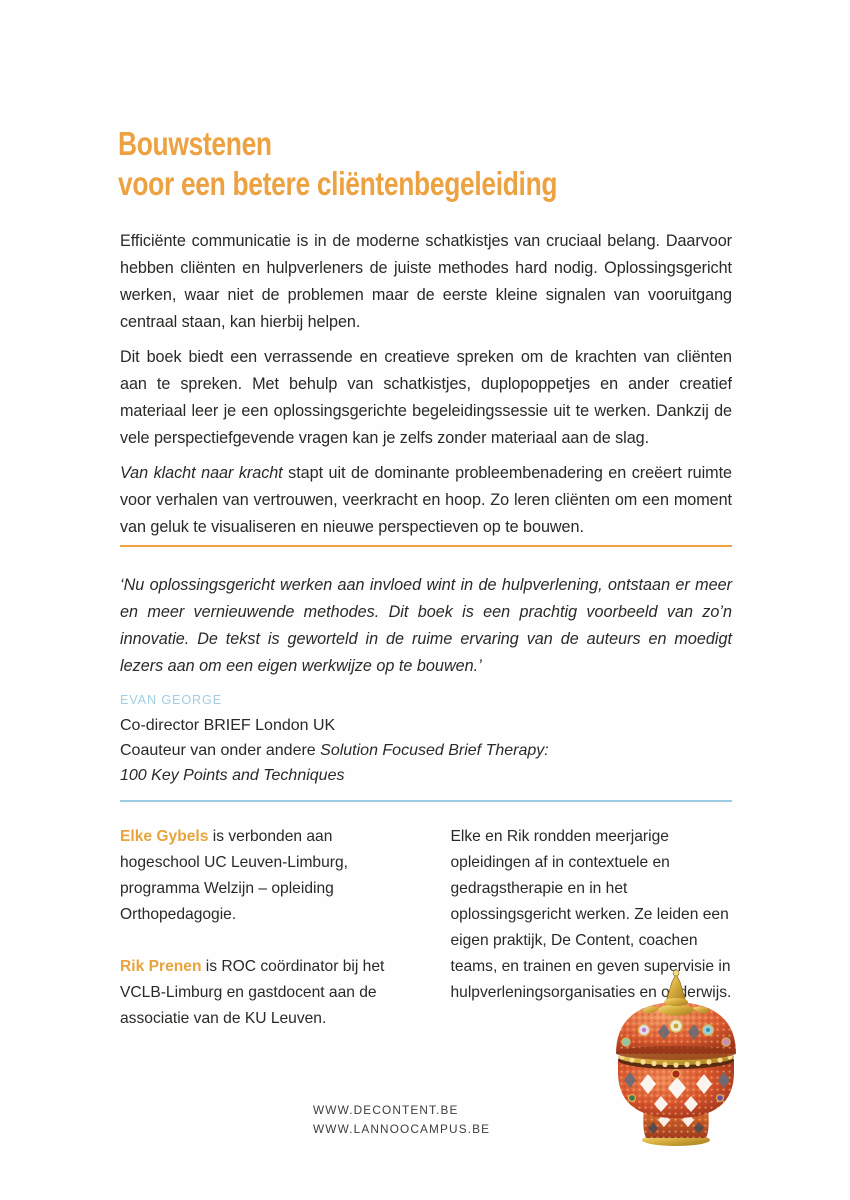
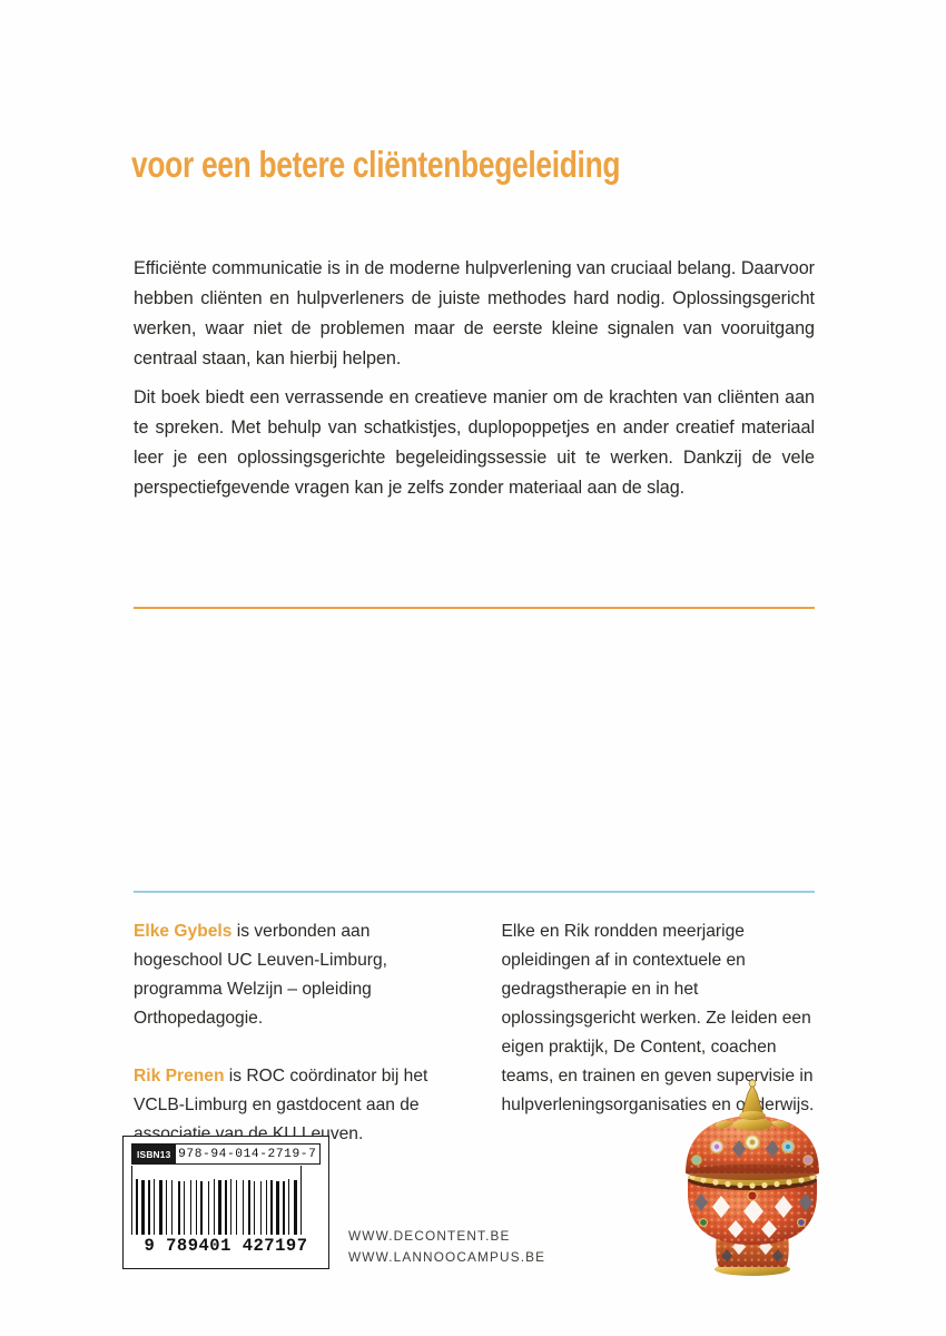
- Bouwstenen
  voor een betere cliëntenbegeleiding
- Efficiënte communicatie is in de moderne schatkistjes van cruciaal belang. Daarvoor hebben cliënten en hulpverleners de juiste methodes hard nodig. Oplossingsgericht werken, waar niet de problemen maar de eerste kleine signalen van vooruitgang centraal staan, kan hierbij helpen.
+ Efficiënte communicatie is in de moderne hulpverlening van cruciaal belang. Daarvoor hebben cliënten en hulpverleners de juiste methodes hard nodig. Oplossingsgericht werken, waar niet de problemen maar de eerste kleine signalen van vooruitgang centraal staan, kan hierbij helpen.
- Dit boek biedt een verrassende en creatieve spreken om de krachten van cliënten aan te spreken. Met behulp van schatkistjes, duplopoppetjes en ander creatief materiaal leer je een oplossingsgerichte begeleidingssessie uit te werken. Dankzij de vele perspectiefgevende vragen kan je zelfs zonder materiaal aan de slag.
+ Dit boek biedt een verrassende en creatieve manier om de krachten van cliënten aan te spreken. Met behulp van schatkistjes, duplopoppetjes en ander creatief materiaal leer je een oplossingsgerichte begeleidingssessie uit te werken. Dankzij de vele perspectiefgevende vragen kan je zelfs zonder materiaal aan de slag.
- Van klacht naar kracht stapt uit de dominante probleembenadering en creëert ruimte voor verhalen van vertrouwen, veerkracht en hoop. Zo leren cliënten om een moment van geluk te visualiseren en nieuwe perspectieven op te bouwen.
- ‘Nu oplossingsgericht werken aan invloed wint in de hulpverlening, ontstaan er meer en meer vernieuwende methodes. Dit boek is een prachtig voorbeeld van zo’n innovatie. De tekst is geworteld in de ruime ervaring van de auteurs en moedigt lezers aan om een eigen werkwijze op te bouwen.’
- EVAN GEORGE
- Co-director BRIEF London UK
- Coauteur van onder andere Solution Focused Brief Therapy:
- 100 Key Points and Techniques
  Elke Gybels is verbonden aan hogeschool UC Leuven-Limburg, programma Welzijn – opleiding Orthopedagogie.
  Rik Prenen is ROC coördinator bij het VCLB-Limburg en gastdocent aan de associatie van de KU Leuven.
  Elke en Rik rondden meerjarige opleidingen af in contextuele en gedragstherapie en in het oplossingsgericht werken. Ze leiden een eigen praktijk, De Content, coachen teams, en trainen en geven supervisie in hulpverleningsorganisaties en oerwijs.
+ ISBN13
+ 978-94-014-2719-7
+ 9 789401 427197
  WWW.DECONTENT.BE
  WWW.LANNOOCAMPUS.BE
